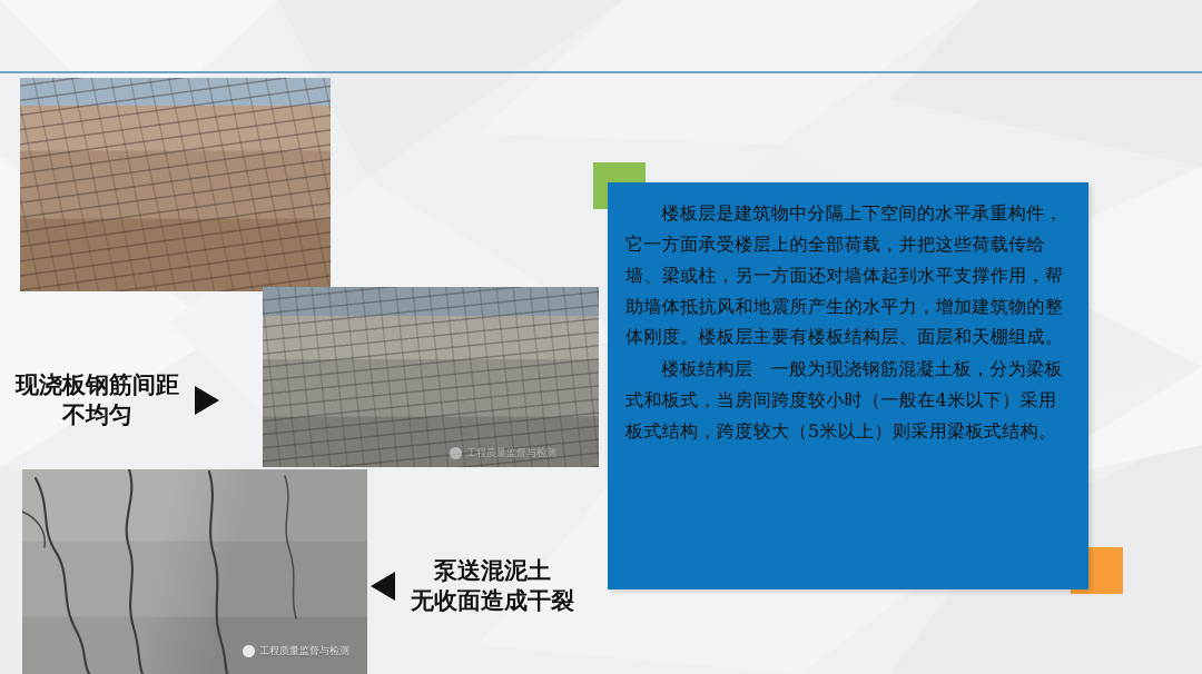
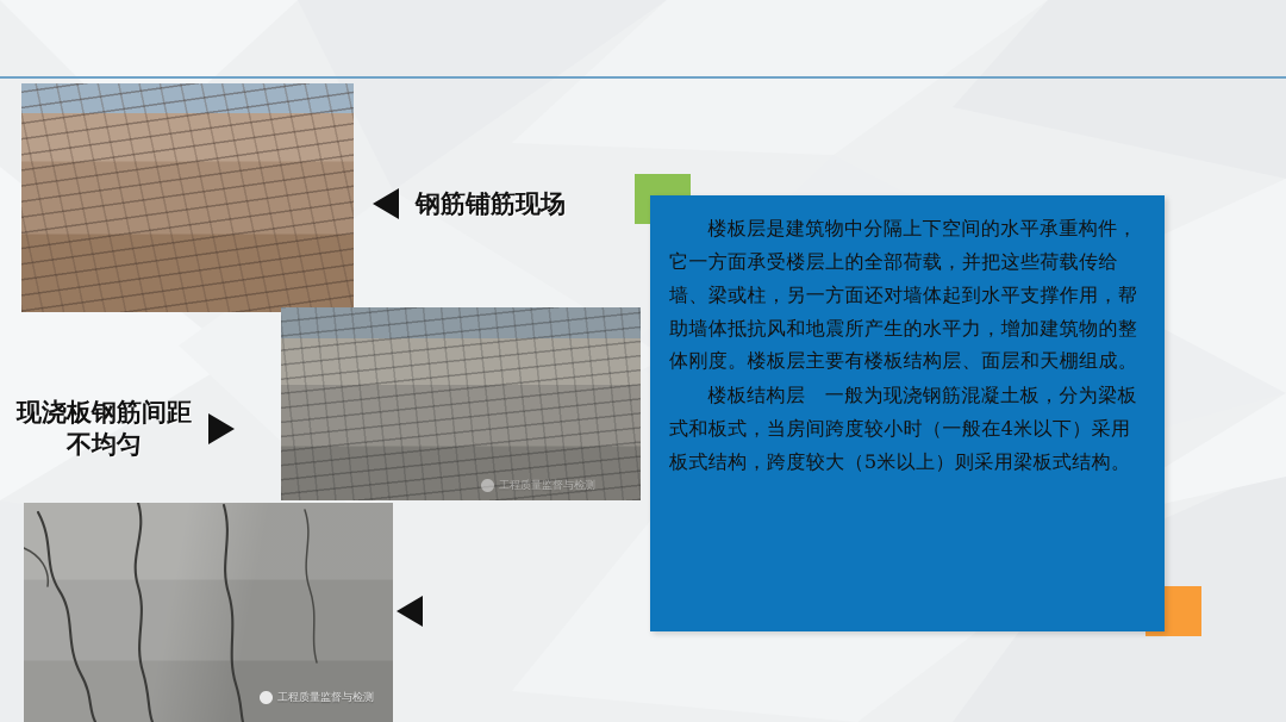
+ 钢筋铺筋现场
  工程质量监督与检测
  现浇板钢筋间距
  不均匀
  工程质量监督与检测
- 泵送混泥土
- 无收面造成干裂
  楼板层是建筑物中分隔上下空间的水平承重构件，它一方面承受楼层上的全部荷载，并把这些荷载传给墙、梁或柱，另一方面还对墙体起到水平支撑作用，帮助墙体抵抗风和地震所产生的水平力，增加建筑物的整体刚度。楼板层主要有楼板结构层、面层和天棚组成。
  楼板结构层 一般为现浇钢筋混凝土板，分为梁板式和板式，当房间跨度较小时（一般在4米以下）采用板式结构，跨度较大（5米以上）则采用梁板式结构。
